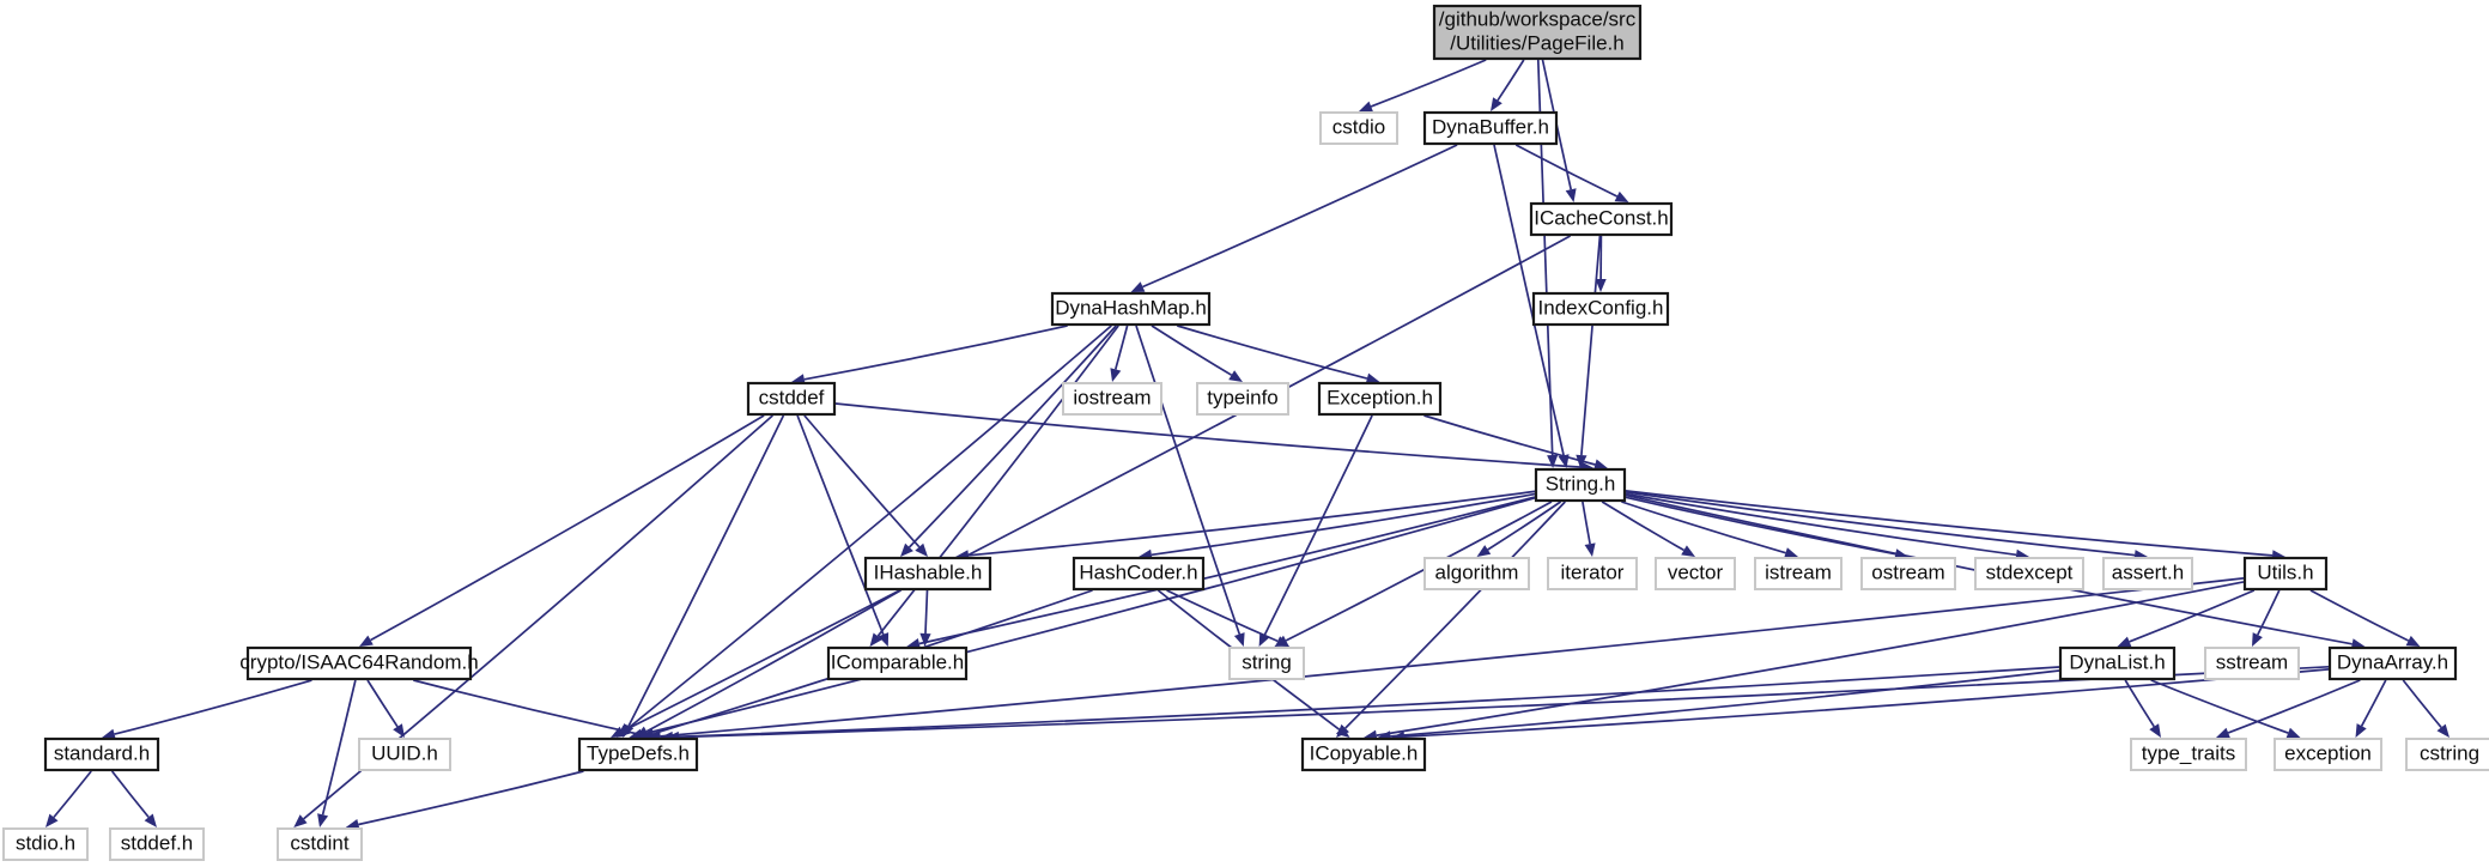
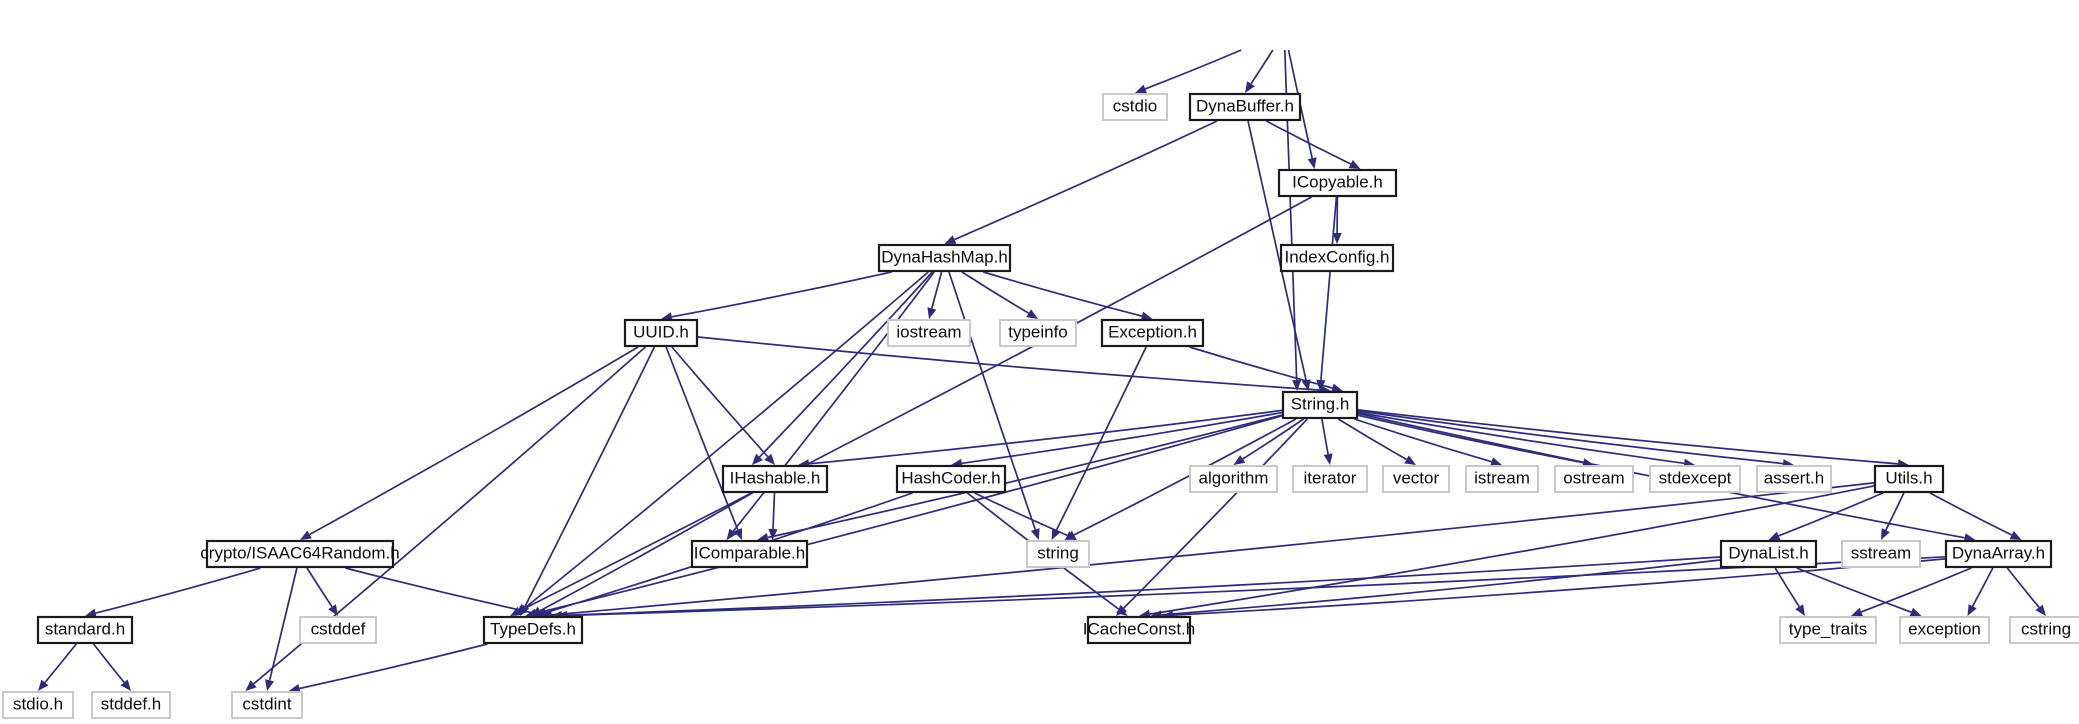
- /github/workspace/src
- /Utilities/PageFile.h
  cstdio
  DynaBuffer.h
- ICacheConst.h
+ ICopyable.h
  IndexConfig.h
  DynaHashMap.h
- cstddef
+ UUID.h
  iostream
  typeinfo
  Exception.h
  String.h
  IHashable.h
  HashCoder.h
  algorithm
  iterator
  vector
  istream
  ostream
  stdexcept
  assert.h
  Utils.h
  crypto/ISAAC64Random.h
  IComparable.h
  string
  DynaList.h
  sstream
  DynaArray.h
  standard.h
- UUID.h
+ cstddef
  TypeDefs.h
- ICopyable.h
+ ICacheConst.h
  type_traits
  exception
  cstring
  stdio.h
  stddef.h
  cstdint
